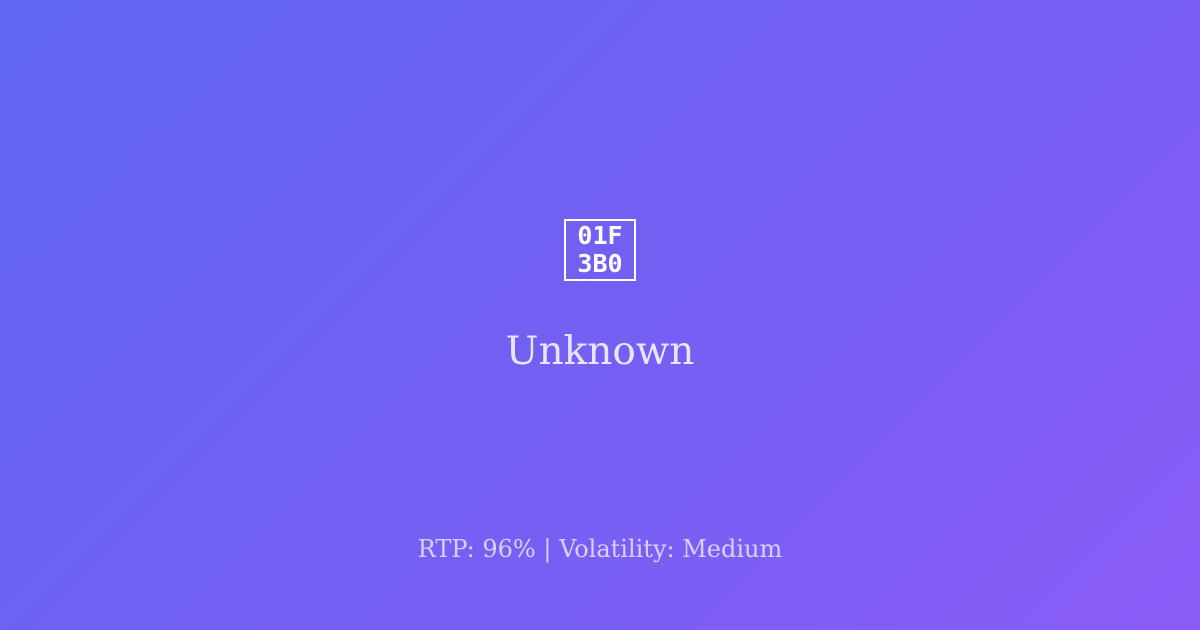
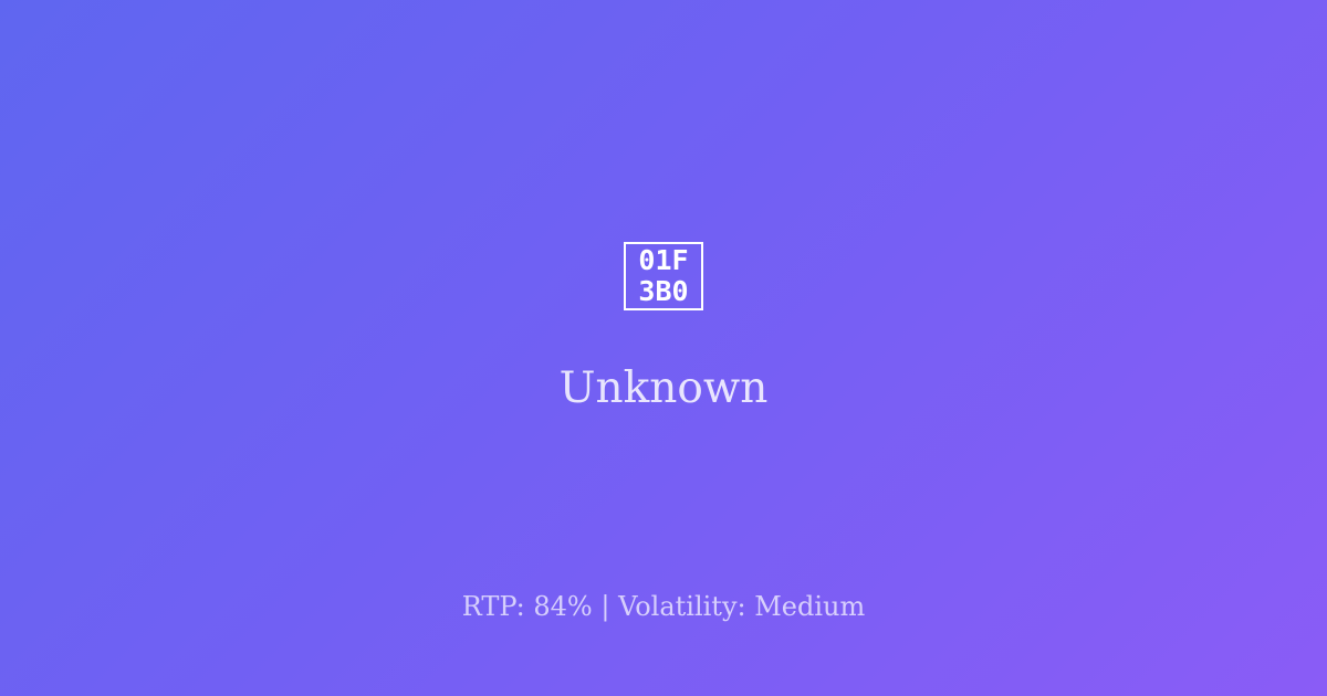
  01F
  3B0
  Unknown
- RTP: 96% | Volatility: Medium
+ RTP: 84% | Volatility: Medium
